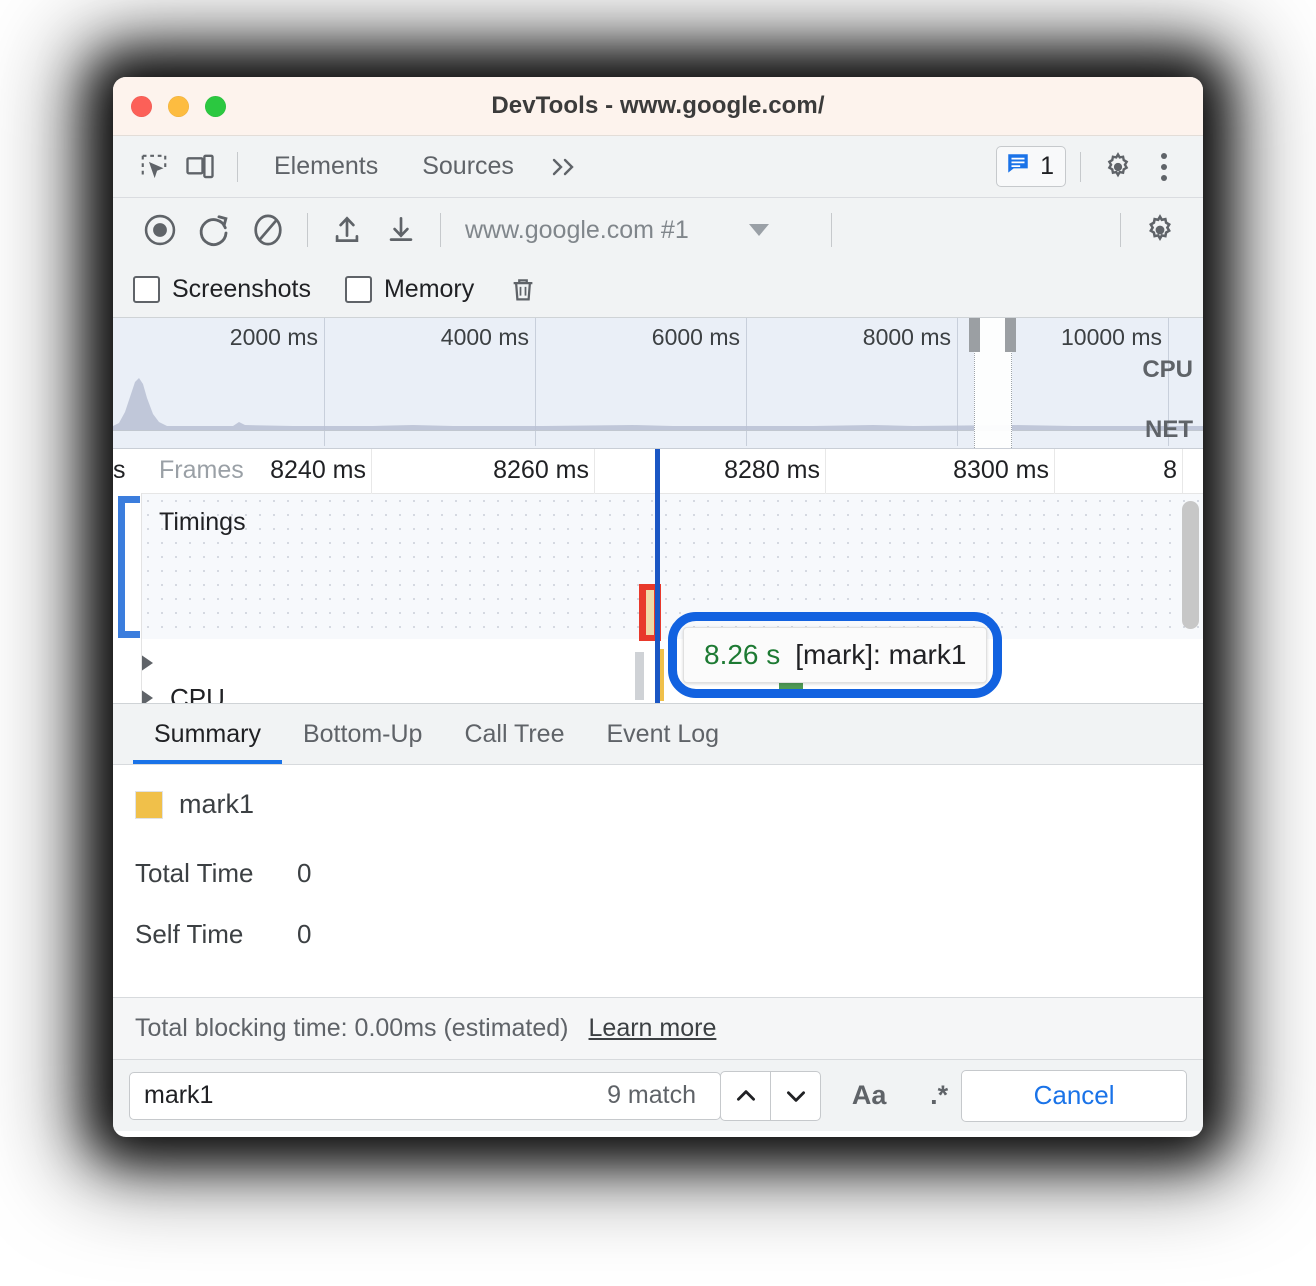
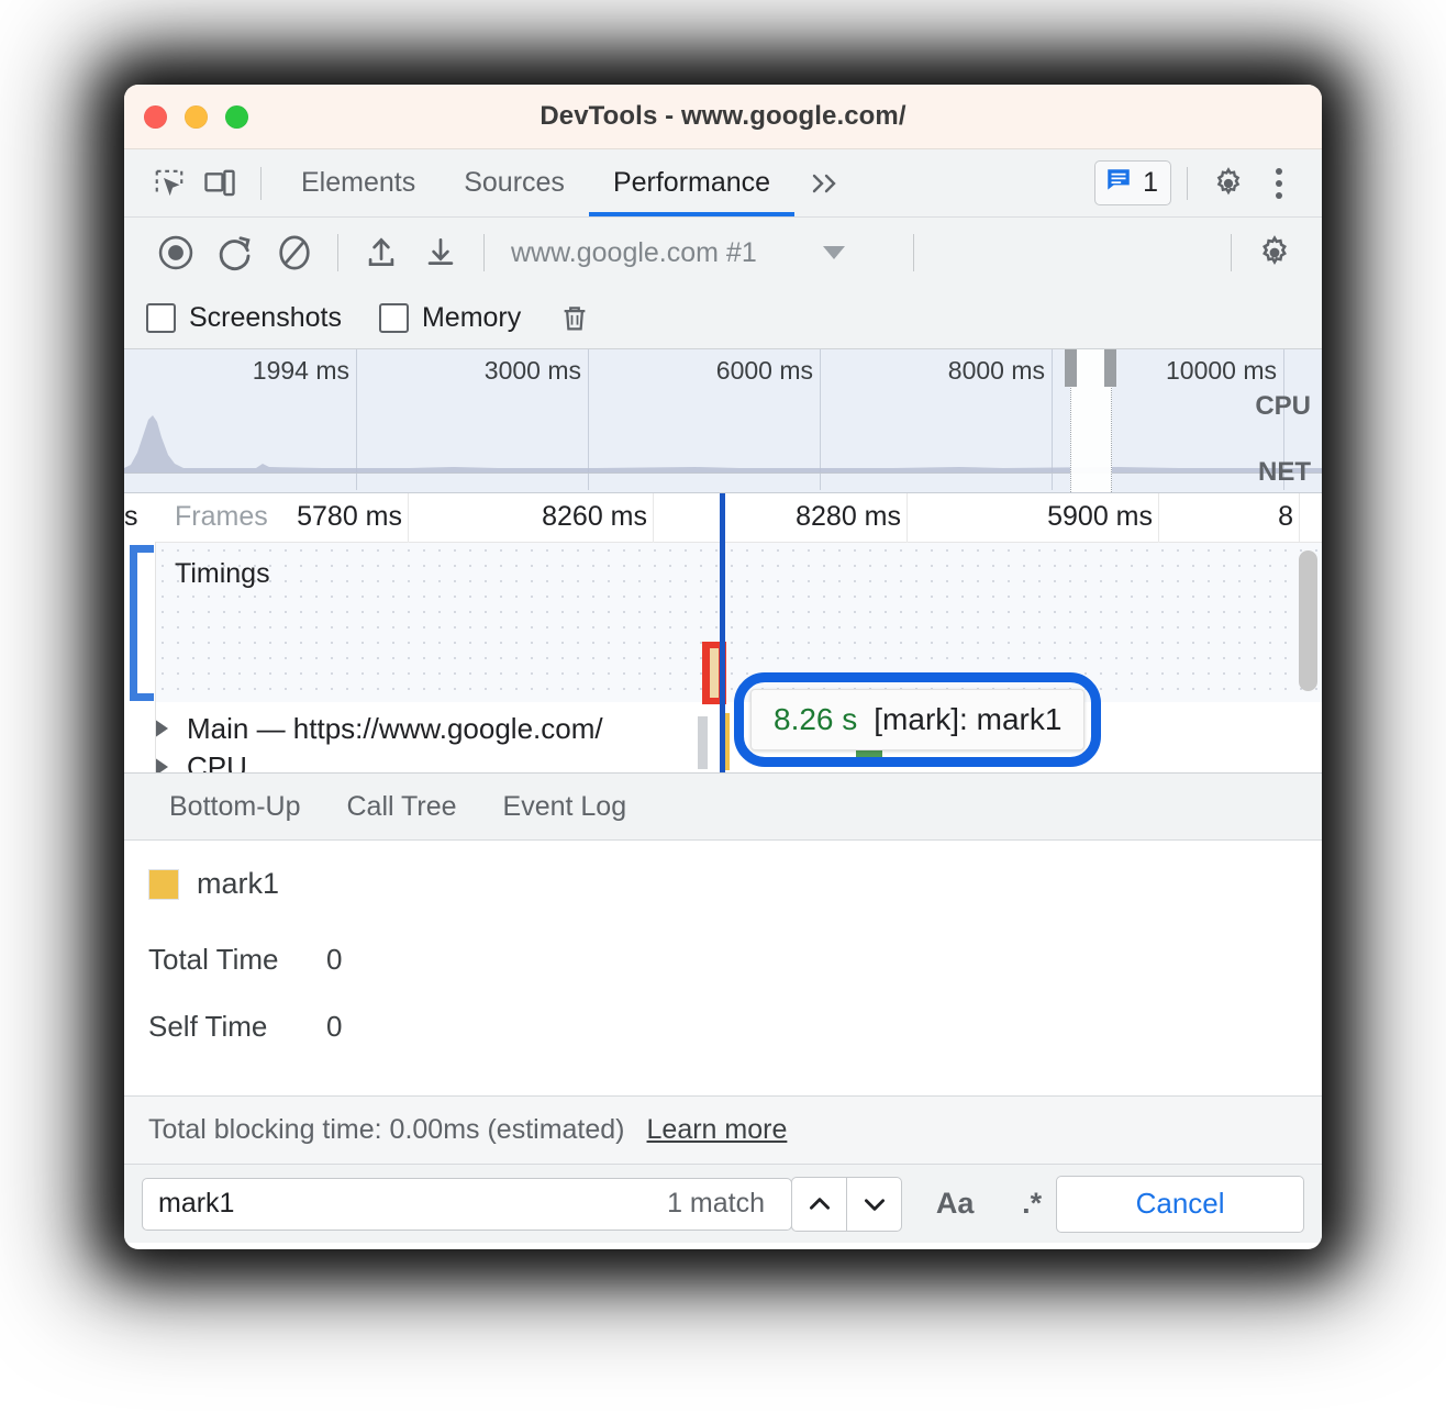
  DevTools - www.google.com/
  Elements
  Sources
+ Performance
  1
  www.google.com #1
  Screenshots
  Memory
- 2000 ms
+ 1994 ms
- 4000 ms
+ 3000 ms
  6000 ms
  8000 ms
  10000 ms
  CPU
  NET
  s
  Frames
- 8240 ms
+ 5780 ms
  8260 ms
  8280 ms
- 8300 ms
+ 5900 ms
  8
  Timings
+ Main — https://www.google.com/
  CPU
- Summary
  Bottom-Up
  Call Tree
  Event Log
  mark1
  Total Time
  0
  Self Time
  0
  Total blocking time: 0.00ms (estimated)
  Learn more
  mark1
- 9 match
+ 1 match
  Aa
  .*
  Cancel
  8.26 s
  [mark]: mark1
